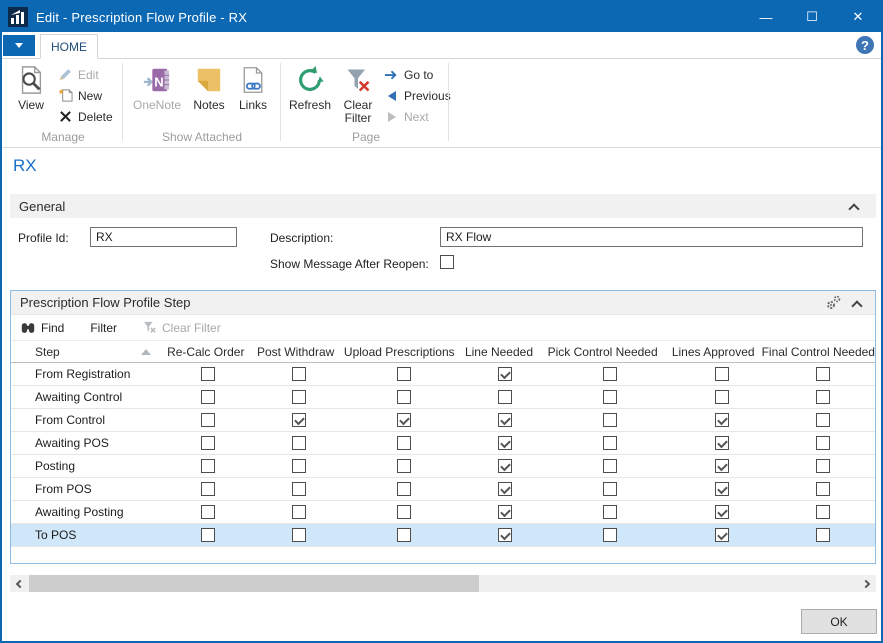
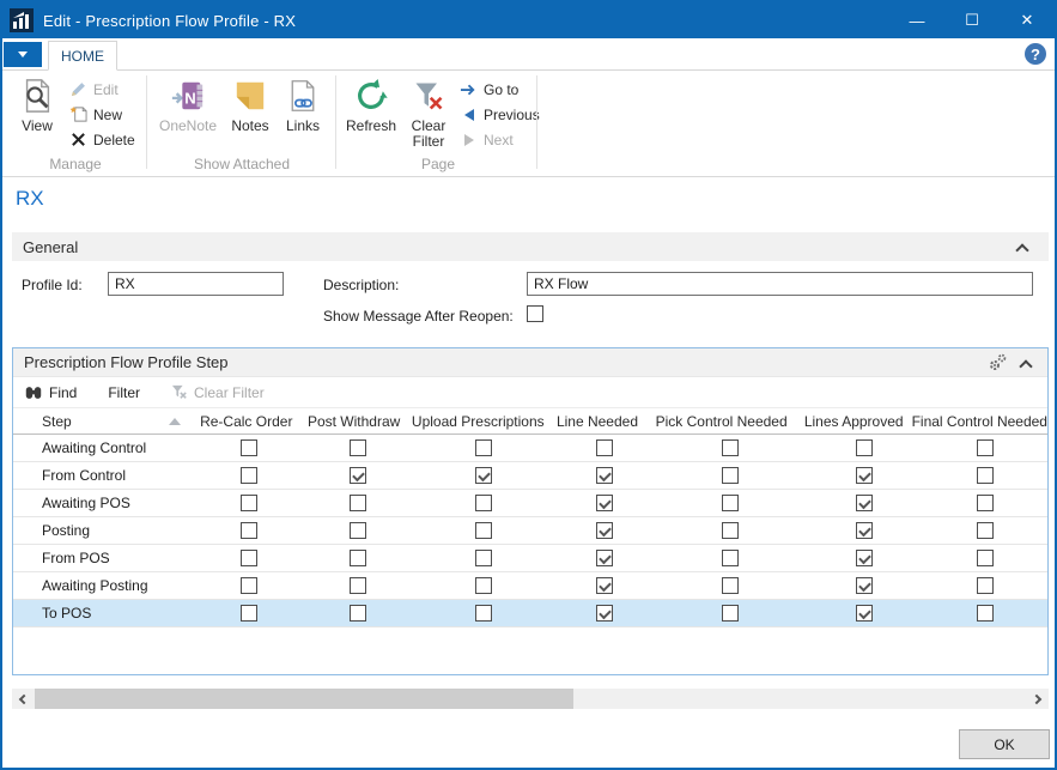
  Edit - Prescription Flow Profile - RX
  —
  ☐
  ✕
  HOME
  ?
  View
  Edit
  New
  Delete
  Manage
  N
  OneNote
  Notes
  Links
  Show Attached
  Refresh
  Clear
  Filter
  Go to
  Previou
  Next
  Page
  RX
  General
  Profile Id:
  RX
  Description:
  RX Flow
  Show Message After Reopen:
  Prescription Flow Profile Step
  Find
  Filter
  Clear Filter
  Step
  Re-Calc Order
  Post Withdraw
  Upload Prescriptions
  Line Needed
  Pick Control Needed
  Lines Approved
  Final Control Needed
- From Registration
  Awaiting Control
  From Control
  Awaiting POS
  Posting
  From POS
  Awaiting Posting
  To POS
  OK
